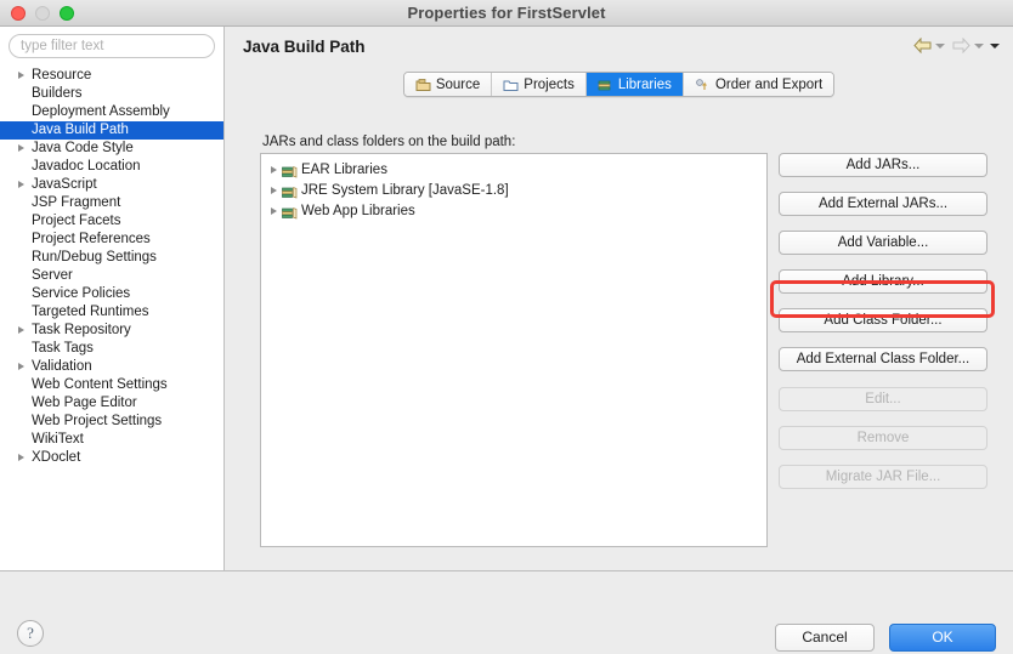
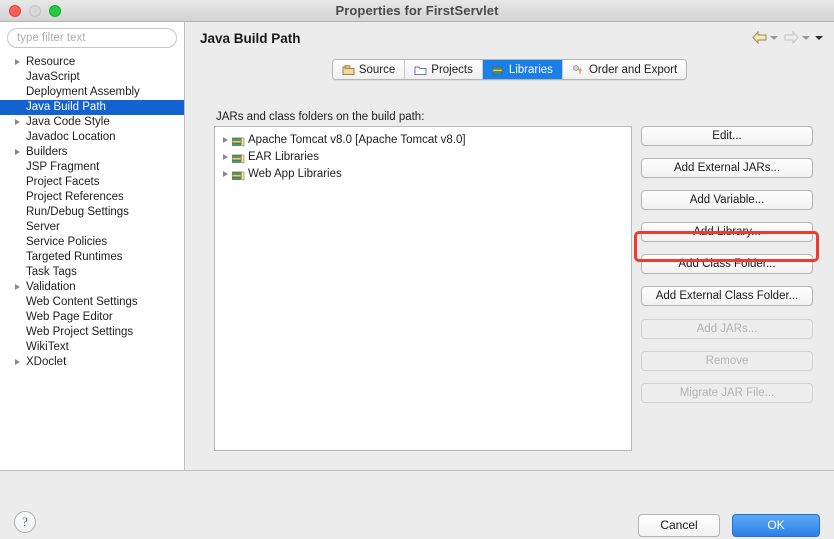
  Properties for FirstServlet
  type filter text
  Resource
- Builders
+ JavaScript
  Deployment Assembly
  Java Build Path
  Java Code Style
  Javadoc Location
- JavaScript
+ Builders
  JSP Fragment
  Project Facets
  Project References
  Run/Debug Settings
  Server
  Service Policies
  Targeted Runtimes
- Task Repository
  Task Tags
  Validation
  Web Content Settings
  Web Page Editor
  Web Project Settings
  WikiText
  XDoclet
  Java Build Path
  Source
  Projects
  Libraries
  Order and Export
  JARs and class folders on the build path:
+ Apache Tomcat v8.0 [Apache Tomcat v8.0]
  EAR Libraries
- JRE System Library [JavaSE-1.8]
  Web App Libraries
- Add JARs...
+ Edit...
  Add External JARs...
  Add Variable...
  Add Library...
  Add Class Folder...
  Add External Class Folder...
- Edit...
+ Add JARs...
  Remove
  Migrate JAR File...
  ?
  Cancel
  OK
